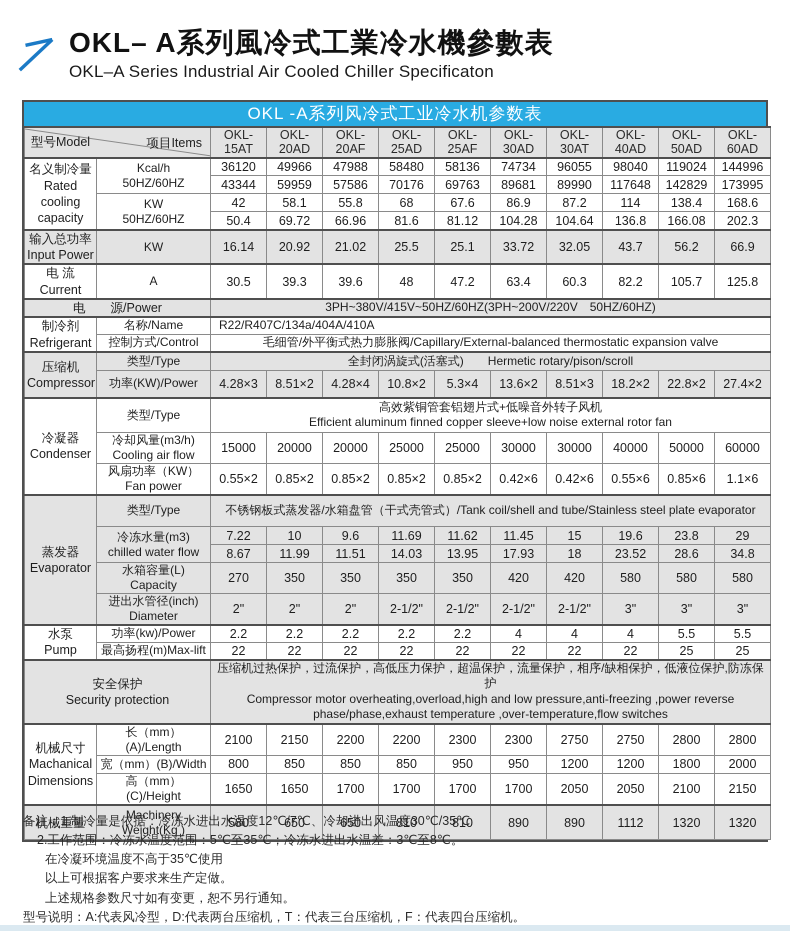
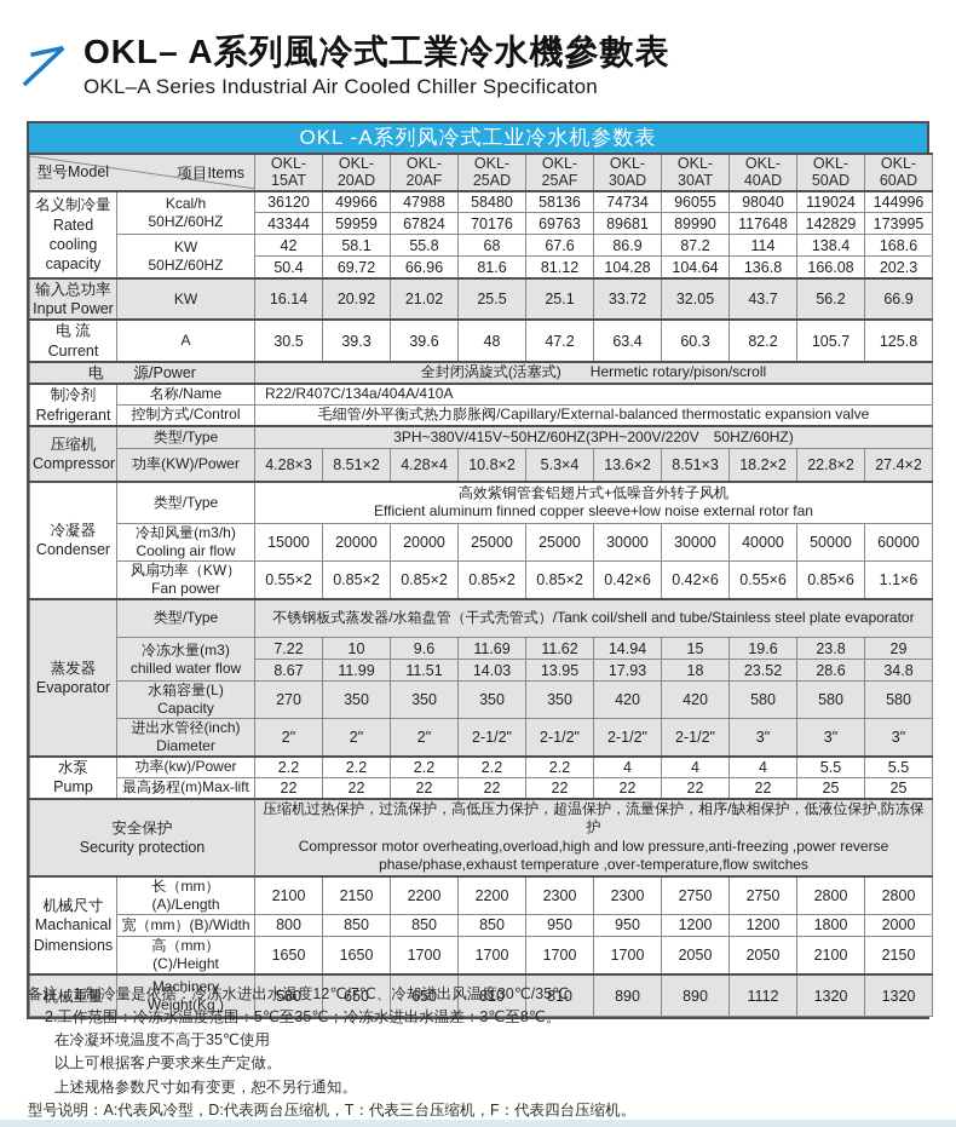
  OKL– A系列風冷式工業冷水機參數表
  OKL–A Series Industrial Air Cooled Chiller Specificaton
  OKL -A系列风冷式工业冷水机参数表
  型号Model 项目Items	OKL- 15AT	OKL- 20AD	OKL- 20AF	OKL- 25AD	OKL- 25AF	OKL- 30AD	OKL- 30AT	OKL- 40AD	OKL- 50AD	OKL- 60AD
  名义制冷量 Rated cooling capacity	Kcal/h 50HZ/60HZ	36120	49966	47988	58480	58136	74734	96055	98040	119024	144996
- 43344	59959	57586	70176	69763	89681	89990	117648	142829	173995
+ 43344	59959	67824	70176	69763	89681	89990	117648	142829	173995
  KW 50HZ/60HZ	42	58.1	55.8	68	67.6	86.9	87.2	114	138.4	168.6
  50.4	69.72	66.96	81.6	81.12	104.28	104.64	136.8	166.08	202.3
  输入总功率 Input Power	KW	16.14	20.92	21.02	25.5	25.1	33.72	32.05	43.7	56.2	66.9
  电 流 Current	A	30.5	39.3	39.6	48	47.2	63.4	60.3	82.2	105.7	125.8
- 电 源/Power	3PH~380V/415V~50HZ/60HZ(3PH~200V/220V 50HZ/60HZ)
+ 电 源/Power	全封闭涡旋式(活塞式) Hermetic rotary/pison/scroll
  制冷剂 Refrigerant	名称/Name	R22/R407C/134a/404A/410A
  控制方式/Control	毛细管/外平衡式热力膨胀阀/Capillary/External-balanced thermostatic expansion valve
- 压缩机 Compressor	类型/Type	全封闭涡旋式(活塞式) Hermetic rotary/pison/scroll
+ 压缩机 Compressor	类型/Type	3PH~380V/415V~50HZ/60HZ(3PH~200V/220V 50HZ/60HZ)
  功率(KW)/Power	4.28×3	8.51×2	4.28×4	10.8×2	5.3×4	13.6×2	8.51×3	18.2×2	22.8×2	27.4×2
  冷凝器 Condenser	类型/Type	高效紫铜管套铝翅片式+低噪音外转子风机 Efficient aluminum finned copper sleeve+low noise external rotor fan
  冷却风量(m3/h) Cooling air flow	15000	20000	20000	25000	25000	30000	30000	40000	50000	60000
  风扇功率（KW） Fan power	0.55×2	0.85×2	0.85×2	0.85×2	0.85×2	0.42×6	0.42×6	0.55×6	0.85×6	1.1×6
  蒸发器 Evaporator	类型/Type	不锈钢板式蒸发器/水箱盘管（干式壳管式）/Tank coil/shell and tube/Stainless steel plate evaporator
- 冷冻水量(m3) chilled water flow	7.22	10	9.6	11.69	11.62	11.45	15	19.6	23.8	29
+ 冷冻水量(m3) chilled water flow	7.22	10	9.6	11.69	11.62	14.94	15	19.6	23.8	29
  8.67	11.99	11.51	14.03	13.95	17.93	18	23.52	28.6	34.8
  水箱容量(L) Capacity	270	350	350	350	350	420	420	580	580	580
  进出水管径(inch) Diameter	2"	2"	2"	2-1/2"	2-1/2"	2-1/2"	2-1/2"	3"	3"	3"
  水泵 Pump	功率(kw)/Power	2.2	2.2	2.2	2.2	2.2	4	4	4	5.5	5.5
  最高扬程(m)Max-lift	22	22	22	22	22	22	22	22	25	25
  安全保护 Security protection	压缩机过热保护，过流保护，高低压力保护，超温保护，流量保护，相序/缺相保护，低液位保护,防冻保护 Compressor motor overheating,overload,high and low pressure,anti-freezing ,power reverse phase/phase,exhaust temperature ,over-temperature,flow switches
  机械尺寸 Machanical Dimensions	长（mm）(A)/Length	2100	2150	2200	2200	2300	2300	2750	2750	2800	2800
  宽（mm）(B)/Width	800	850	850	850	950	950	1200	1200	1800	2000
  高（mm）(C)/Height	1650	1650	1700	1700	1700	1700	2050	2050	2100	2150
  机械重量	Machinery Weight(Kg )	580	650	650	810	810	890	890	1112	1320	1320
  备注：1.制冷量是依据：冷冻水进出水温度12℃/7℃、冷却进出风温度30℃/35℃
  2.工作范围：冷冻水温度范围：5℃至35℃；冷冻水进出水温差：3℃至8℃。
  在冷凝环境温度不高于35℃使用
  以上可根据客户要求来生产定做。
  上述规格参数尺寸如有变更，恕不另行通知。
  型号说明：A:代表风冷型，D:代表两台压缩机，T：代表三台压缩机，F：代表四台压缩机。
